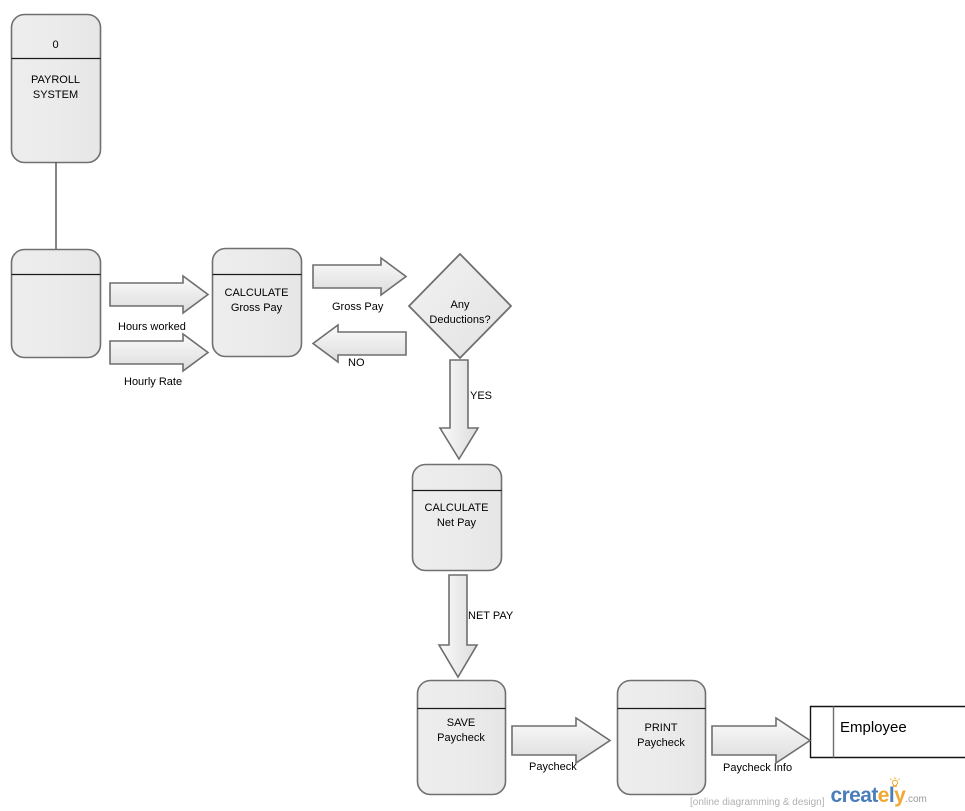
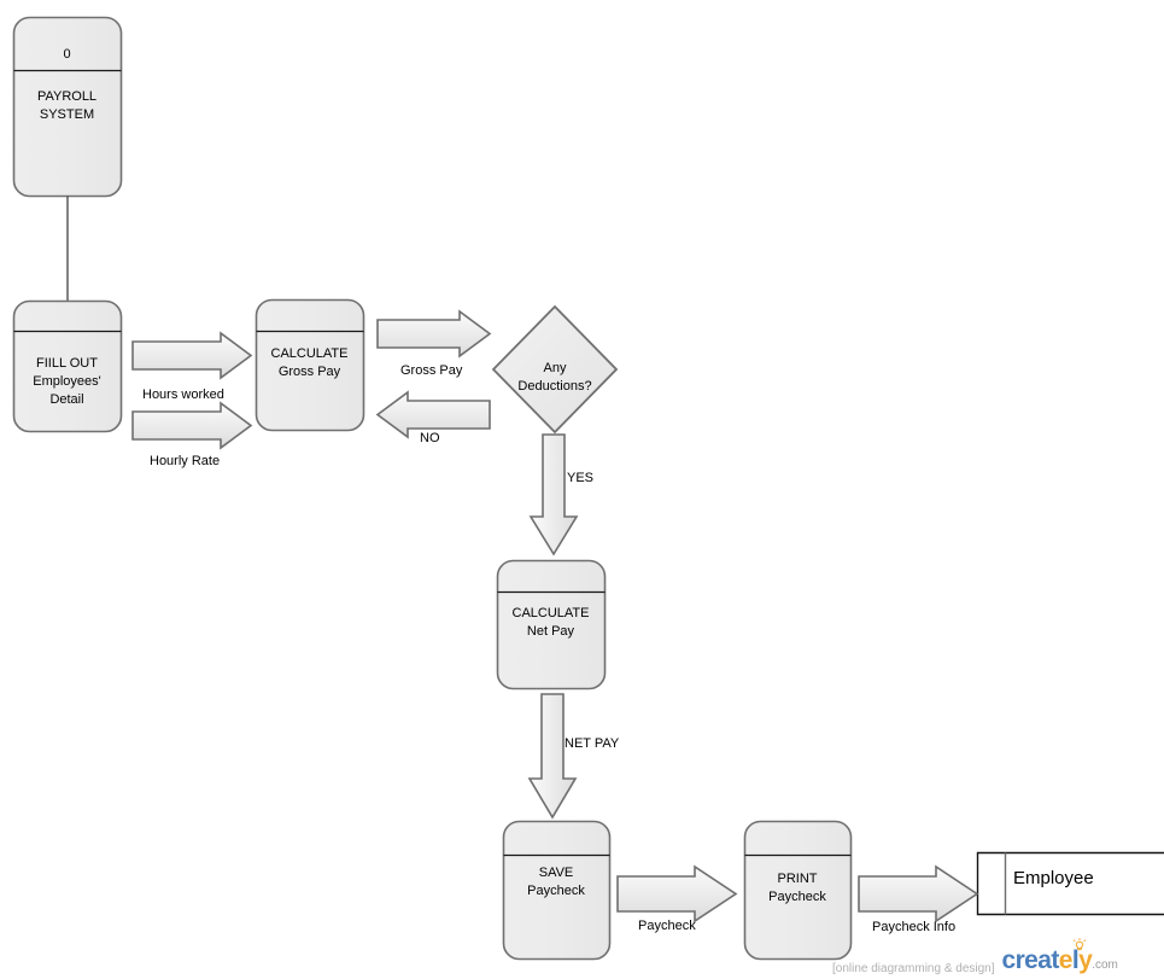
  0
  PAYROLL
  SYSTEM
+ FIILL OUT
+ Employees'
+ Detail
  CALCULATE
  Gross Pay
  Any
  Deductions?
  CALCULATE
  Net Pay
  SAVE
  Paycheck
  PRINT
  Paycheck
  Employee
  Hours worked
  Hourly Rate
  Gross Pay
  NO
  YES
  NET PAY
  Paycheck
  Paycheck Info
  [online diagramming & design]
  creately.com
